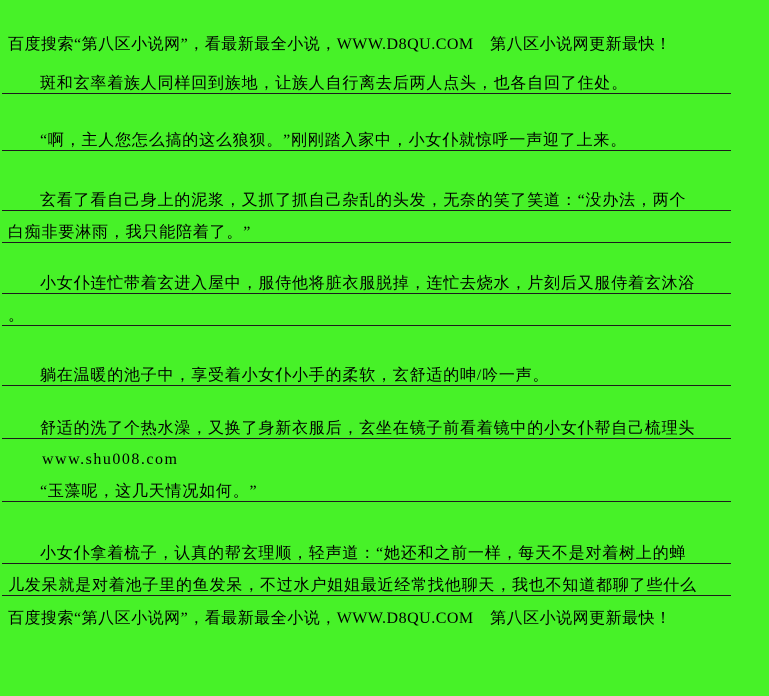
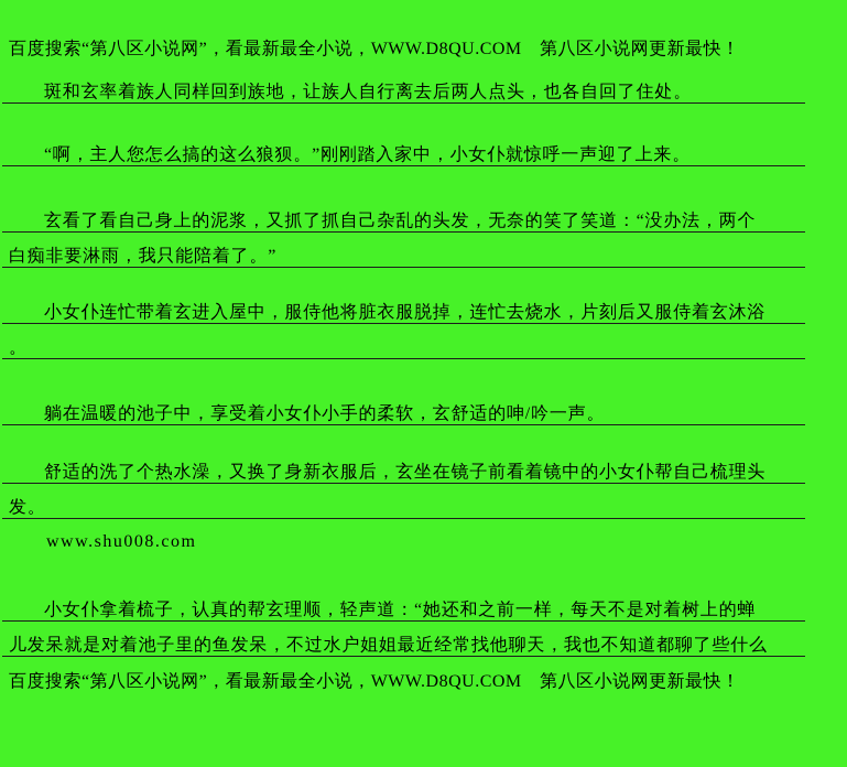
  百度搜索“第八区小说网”，看最新最全小说，WWW.D8QU.COM 第八区小说网更新最快！
  斑和玄率着族人同样回到族地，让族人自行离去后两人点头，也各自回了住处。
  “啊，主人您怎么搞的这么狼狈。”刚刚踏入家中，小女仆就惊呼一声迎了上来。
  玄看了看自己身上的泥浆，又抓了抓自己杂乱的头发，无奈的笑了笑道：“没办法，两个
  白痴非要淋雨，我只能陪着了。”
  小女仆连忙带着玄进入屋中，服侍他将脏衣服脱掉，连忙去烧水，片刻后又服侍着玄沐浴
  。
  躺在温暖的池子中，享受着小女仆小手的柔软，玄舒适的呻/吟一声。
  舒适的洗了个热水澡，又换了身新衣服后，玄坐在镜子前看着镜中的小女仆帮自己梳理头
+ 发。
  www.shu008.com
- “玉藻呢，这几天情况如何。”
  小女仆拿着梳子，认真的帮玄理顺，轻声道：“她还和之前一样，每天不是对着树上的蝉
  儿发呆就是对着池子里的鱼发呆，不过水户姐姐最近经常找他聊天，我也不知道都聊了些什么
  百度搜索“第八区小说网”，看最新最全小说，WWW.D8QU.COM 第八区小说网更新最快！
